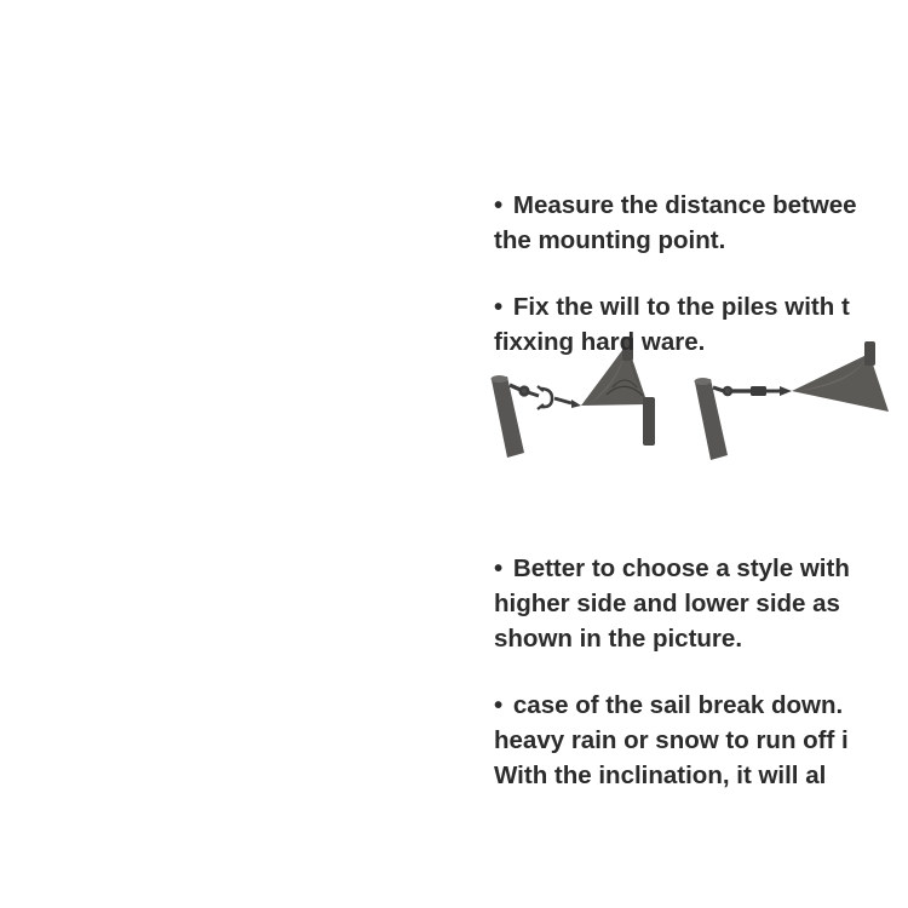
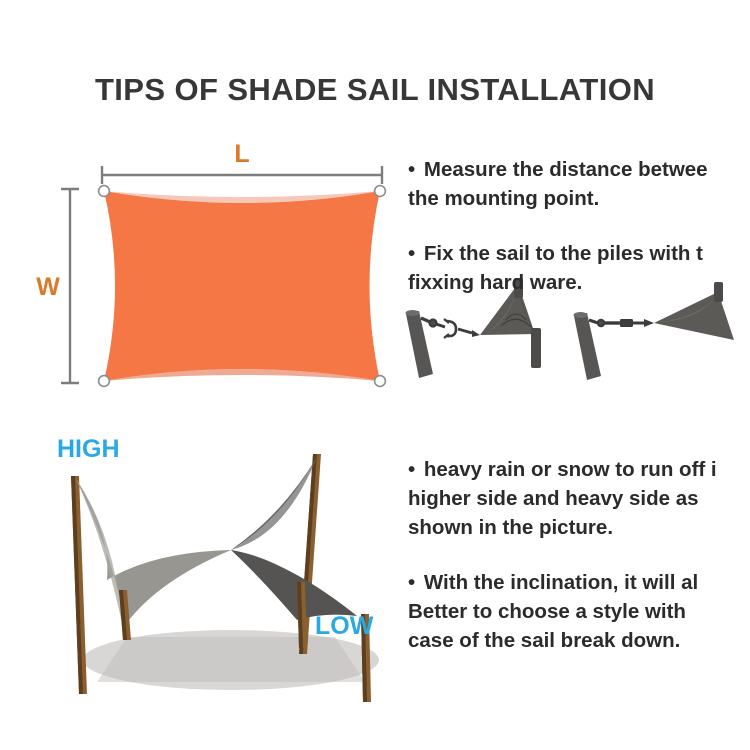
+ TIPS OF SHADE SAIL INSTALLATION
+ L
+ W
+ HIGH
+ LOW
  • Measure the distance betwee
  the mounting point.
- • Fix the will to the piles with t
+ • Fix the sail to the piles with t
  fixxing hard ware.
- • Better to choose a style with
+ • heavy rain or snow to run off i
- higher side and lower side as
+ higher side and heavy side as
  shown in the picture.
- • case of the sail break down.
+ • With the inclination, it will al
- heavy rain or snow to run off i
+ Better to choose a style with
- With the inclination, it will al
+ case of the sail break down.
